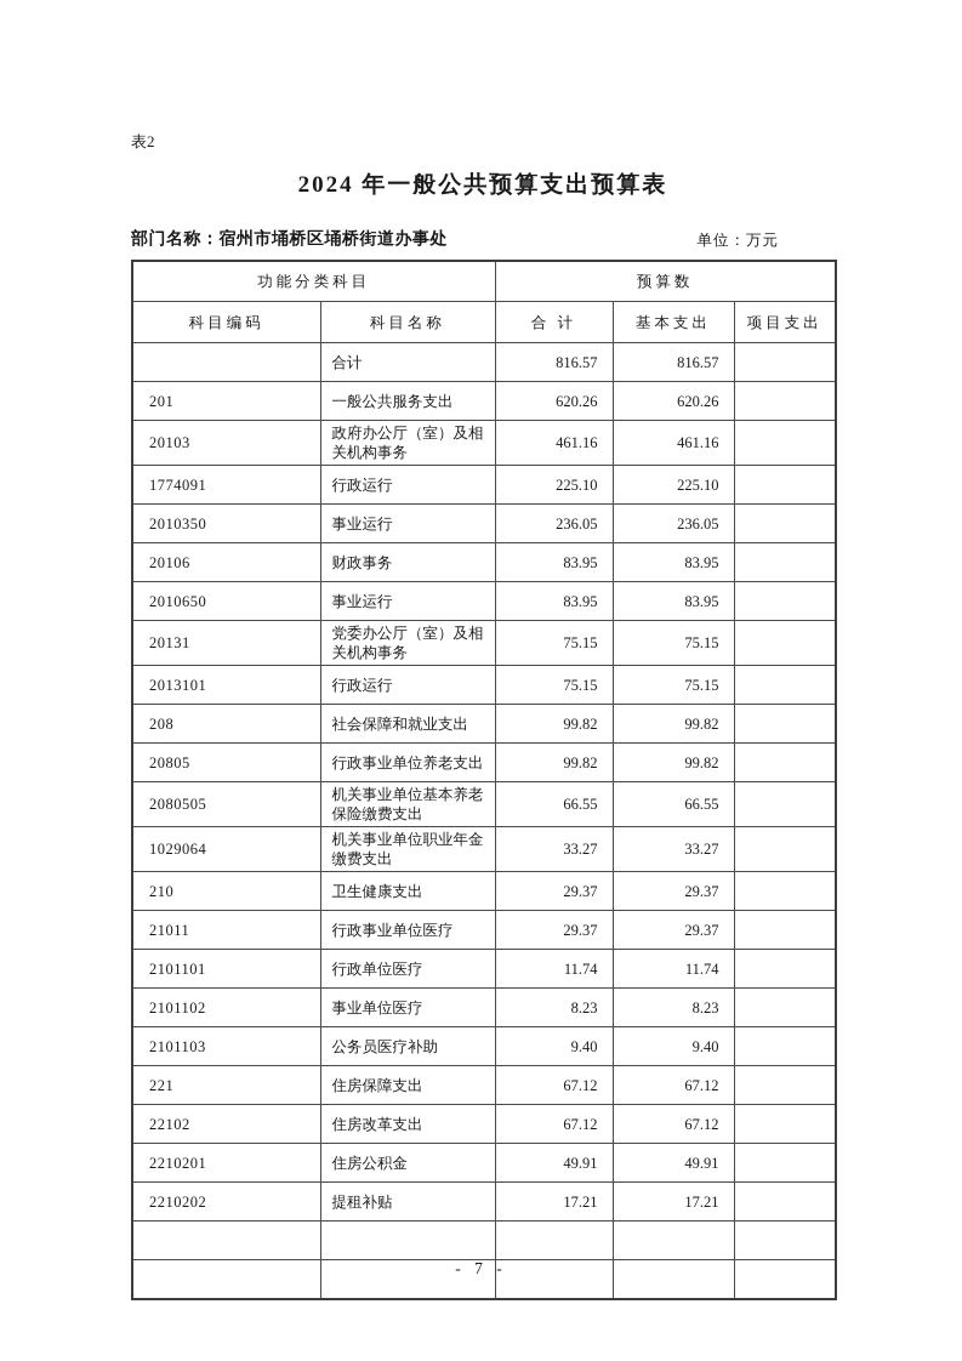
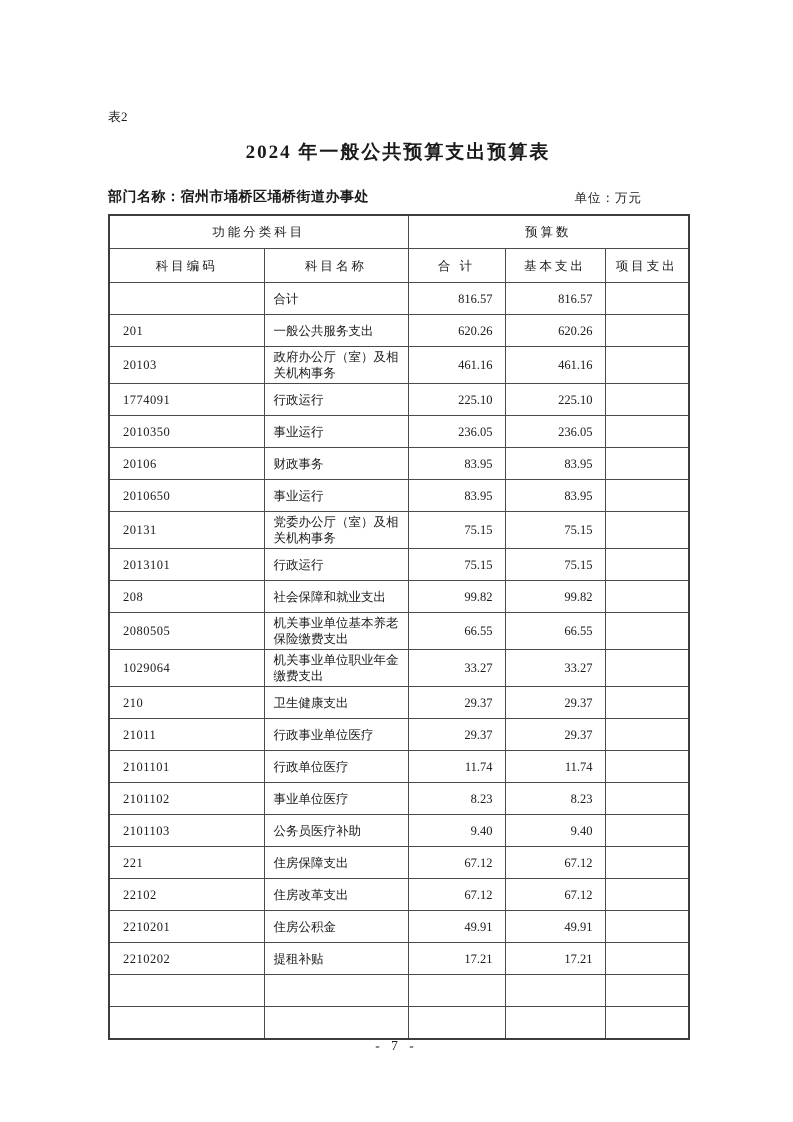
  表2
  2024 年一般公共预算支出预算表
  部门名称：宿州市埇桥区埇桥街道办事处
  单位：万元
  功能分类科目	预算数
  科目编码	科目名称	合 计	基本支出	项目支出
  	合计	816.57	816.57
  201	一般公共服务支出	620.26	620.26
  20103	政府办公厅（室）及相关机构事务	461.16	461.16
  1774091	行政运行	225.10	225.10
  2010350	事业运行	236.05	236.05
  20106	财政事务	83.95	83.95
  2010650	事业运行	83.95	83.95
  20131	党委办公厅（室）及相关机构事务	75.15	75.15
  2013101	行政运行	75.15	75.15
  208	社会保障和就业支出	99.82	99.82
- 20805	行政事业单位养老支出	99.82	99.82
  2080505	机关事业单位基本养老保险缴费支出	66.55	66.55
  1029064	机关事业单位职业年金缴费支出	33.27	33.27
  210	卫生健康支出	29.37	29.37
  21011	行政事业单位医疗	29.37	29.37
  2101101	行政单位医疗	11.74	11.74
  2101102	事业单位医疗	8.23	8.23
  2101103	公务员医疗补助	9.40	9.40
  221	住房保障支出	67.12	67.12
  22102	住房改革支出	67.12	67.12
  2210201	住房公积金	49.91	49.91
  2210202	提租补贴	17.21	17.21
  - 7 -
